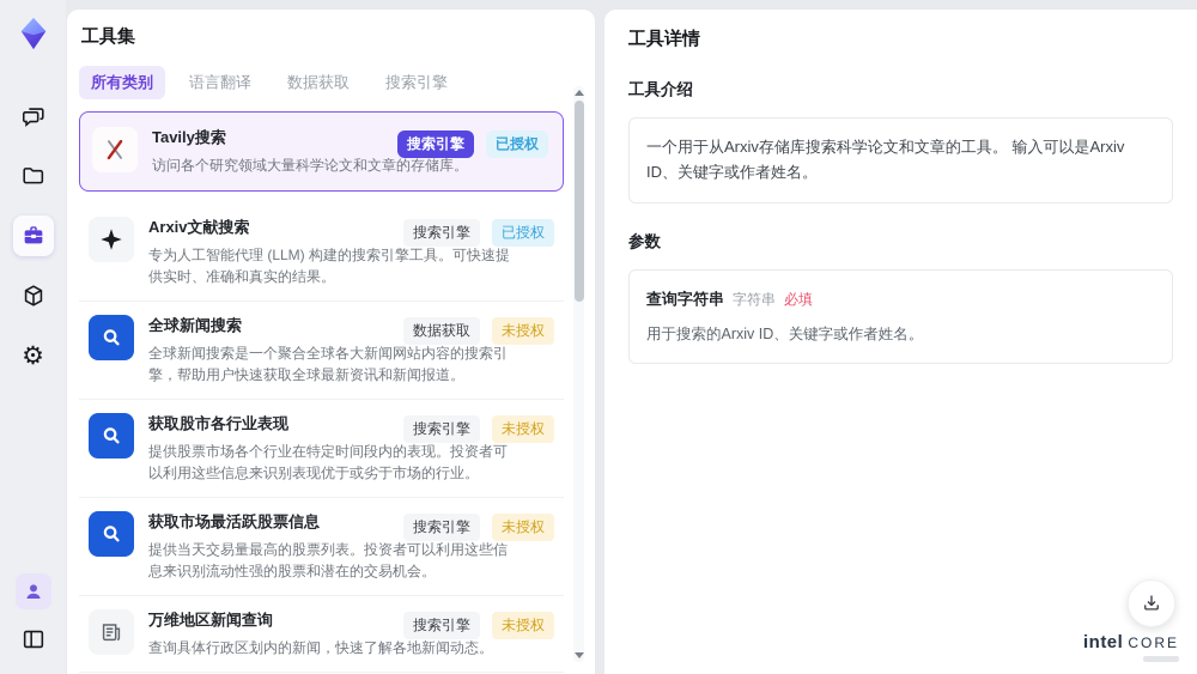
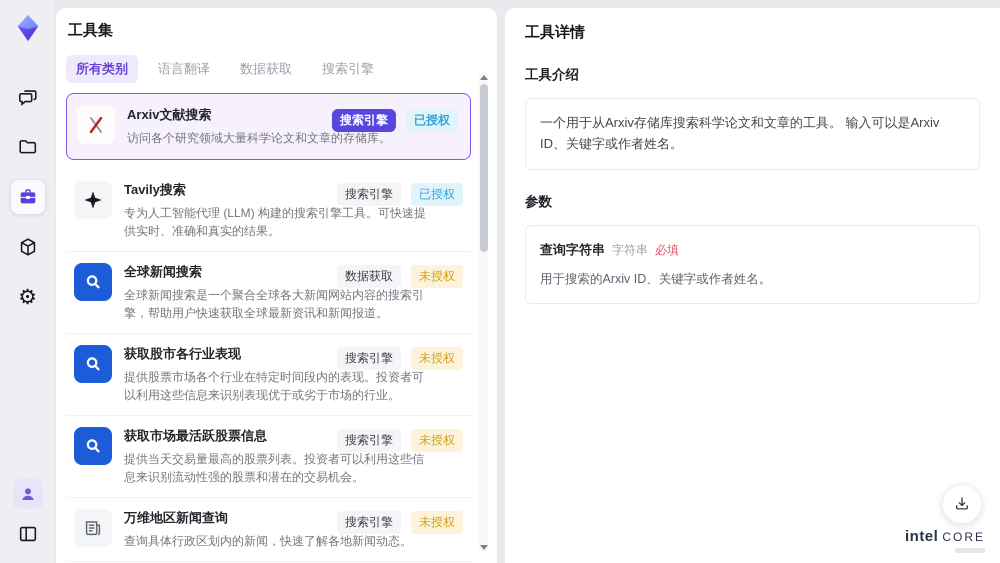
  ⚙
  工具集
  所有类别
  语言翻译
  数据获取
  搜索引擎
- Tavily搜索
+ Arxiv文献搜索
  访问各个研究领域大量科学论文和文章的存储库。
  搜索引擎
  已授权
- Arxiv文献搜索
+ Tavily搜索
  专为人工智能代理 (LLM) 构建的搜索引擎工具。可快速提供实时、准确和真实的结果。
  搜索引擎
  已授权
  全球新闻搜索
  全球新闻搜索是一个聚合全球各大新闻网站内容的搜索引擎，帮助用户快速获取全球最新资讯和新闻报道。
  数据获取
  未授权
  获取股市各行业表现
  提供股票市场各个行业在特定时间段内的表现。投资者可以利用这些信息来识别表现优于或劣于市场的行业。
  搜索引擎
  未授权
  获取市场最活跃股票信息
  提供当天交易量最高的股票列表。投资者可以利用这些信息来识别流动性强的股票和潜在的交易机会。
  搜索引擎
  未授权
  万维地区新闻查询
  查询具体行政区划内的新闻，快速了解各地新闻动态。
  搜索引擎
  未授权
  工具详情
  工具介绍
  一个用于从Arxiv存储库搜索科学论文和文章的工具。 输入可以是Arxiv ID、关键字或作者姓名。
  参数
  查询字符串
  字符串
  必填
  用于搜索的Arxiv ID、关键字或作者姓名。
  intel CORE
